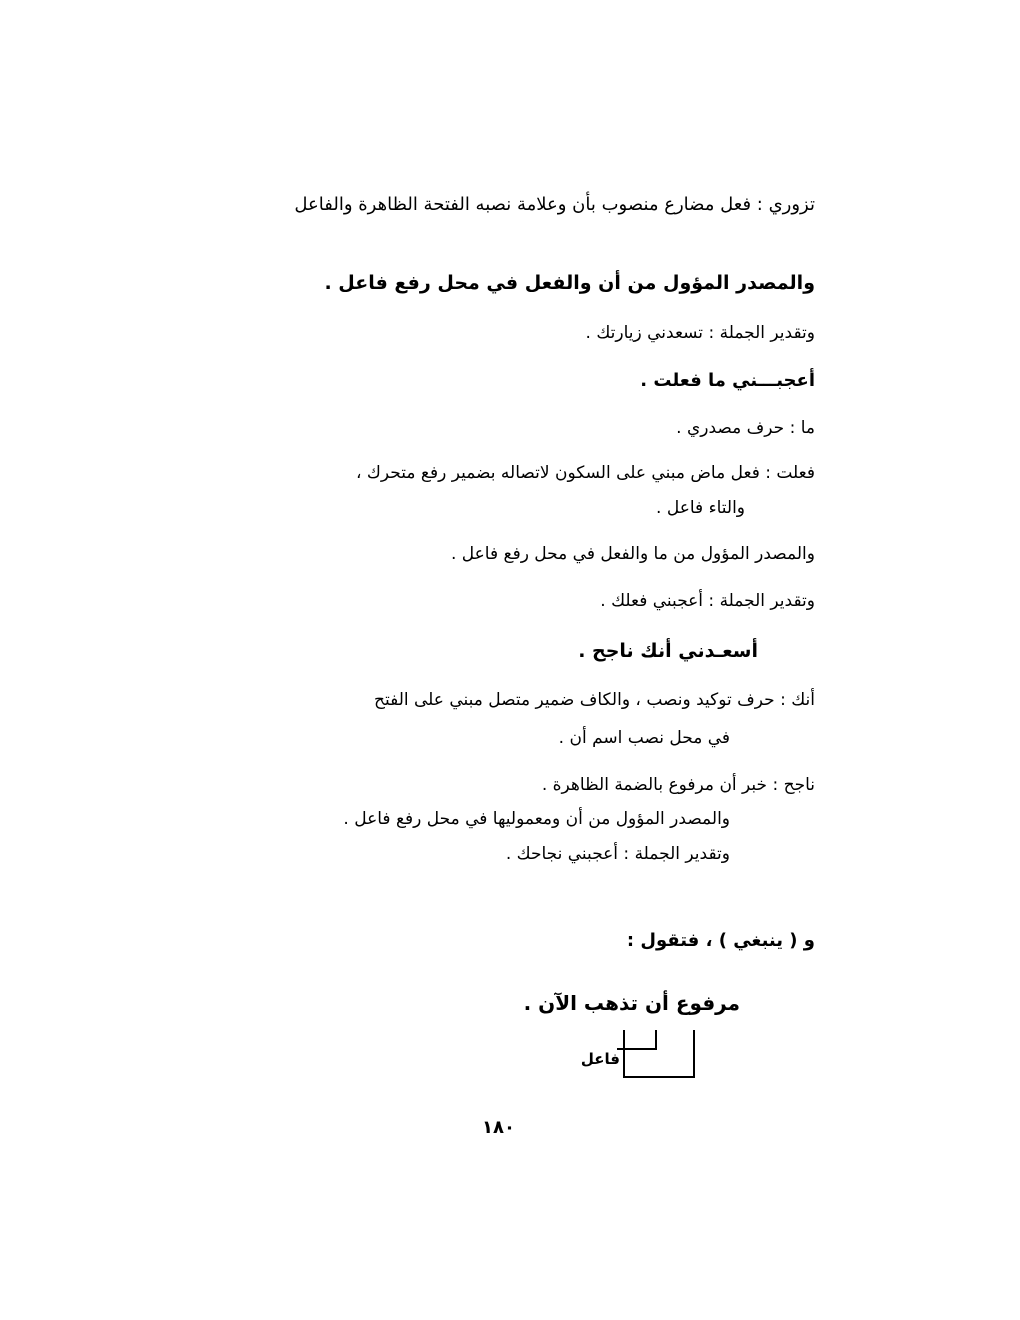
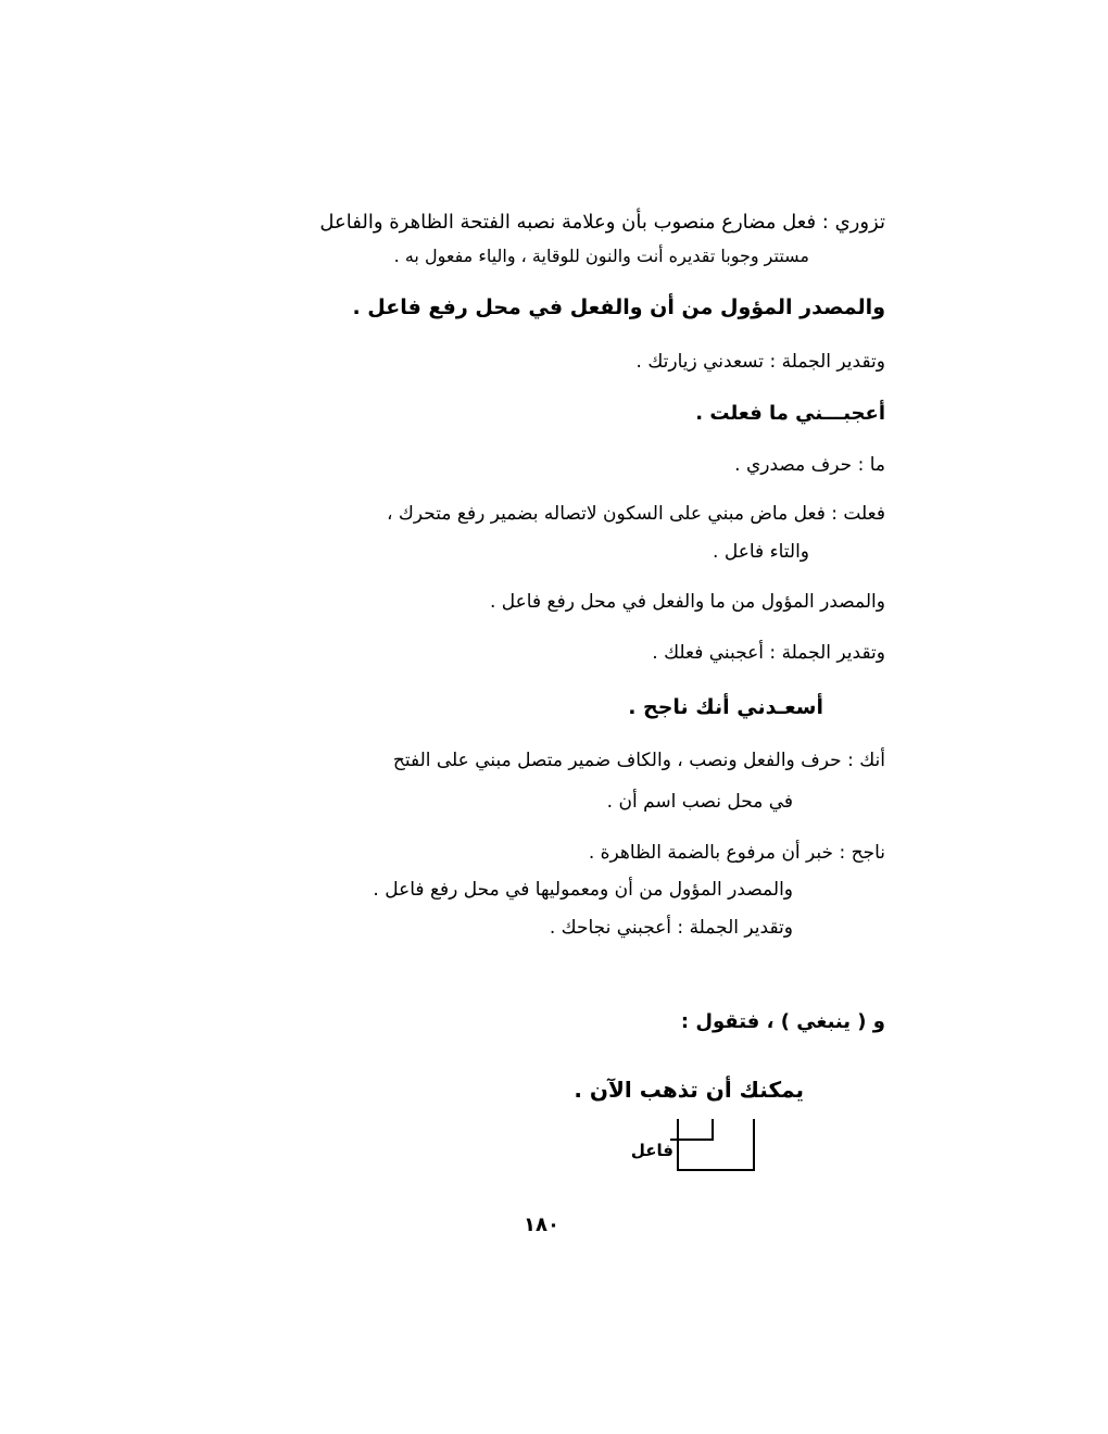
  تزوري : فعل مضارع منصوب بأن وعلامة نصبه الفتحة الظاهرة والفاعل
+ مستتر وجوبا تقديره أنت والنون للوقاية ، والياء مفعول به .
  والمصدر المؤول من أن والفعل في محل رفع فاعل .
  وتقدير الجملة : تسعدني زيارتك .
  أعجبـــني ما فعلت .
  ما : حرف مصدري .
  فعلت : فعل ماض مبني على السكون لاتصاله بضمير رفع متحرك ،
  والتاء فاعل .
  والمصدر المؤول من ما والفعل في محل رفع فاعل .
  وتقدير الجملة : أعجبني فعلك .
  أسعـدني أنك ناجح .
- أنك : حرف توكيد ونصب ، والكاف ضمير متصل مبني على الفتح
+ أنك : حرف والفعل ونصب ، والكاف ضمير متصل مبني على الفتح
  في محل نصب اسم أن .
  ناجح : خبر أن مرفوع بالضمة الظاهرة .
  والمصدر المؤول من أن ومعموليها في محل رفع فاعل .
  وتقدير الجملة : أعجبني نجاحك .
  و ( ينبغي ) ، فتقول :
- مرفوع أن تذهب الآن .
+ يمكنك أن تذهب الآن .
  فاعل
  ١٨٠
